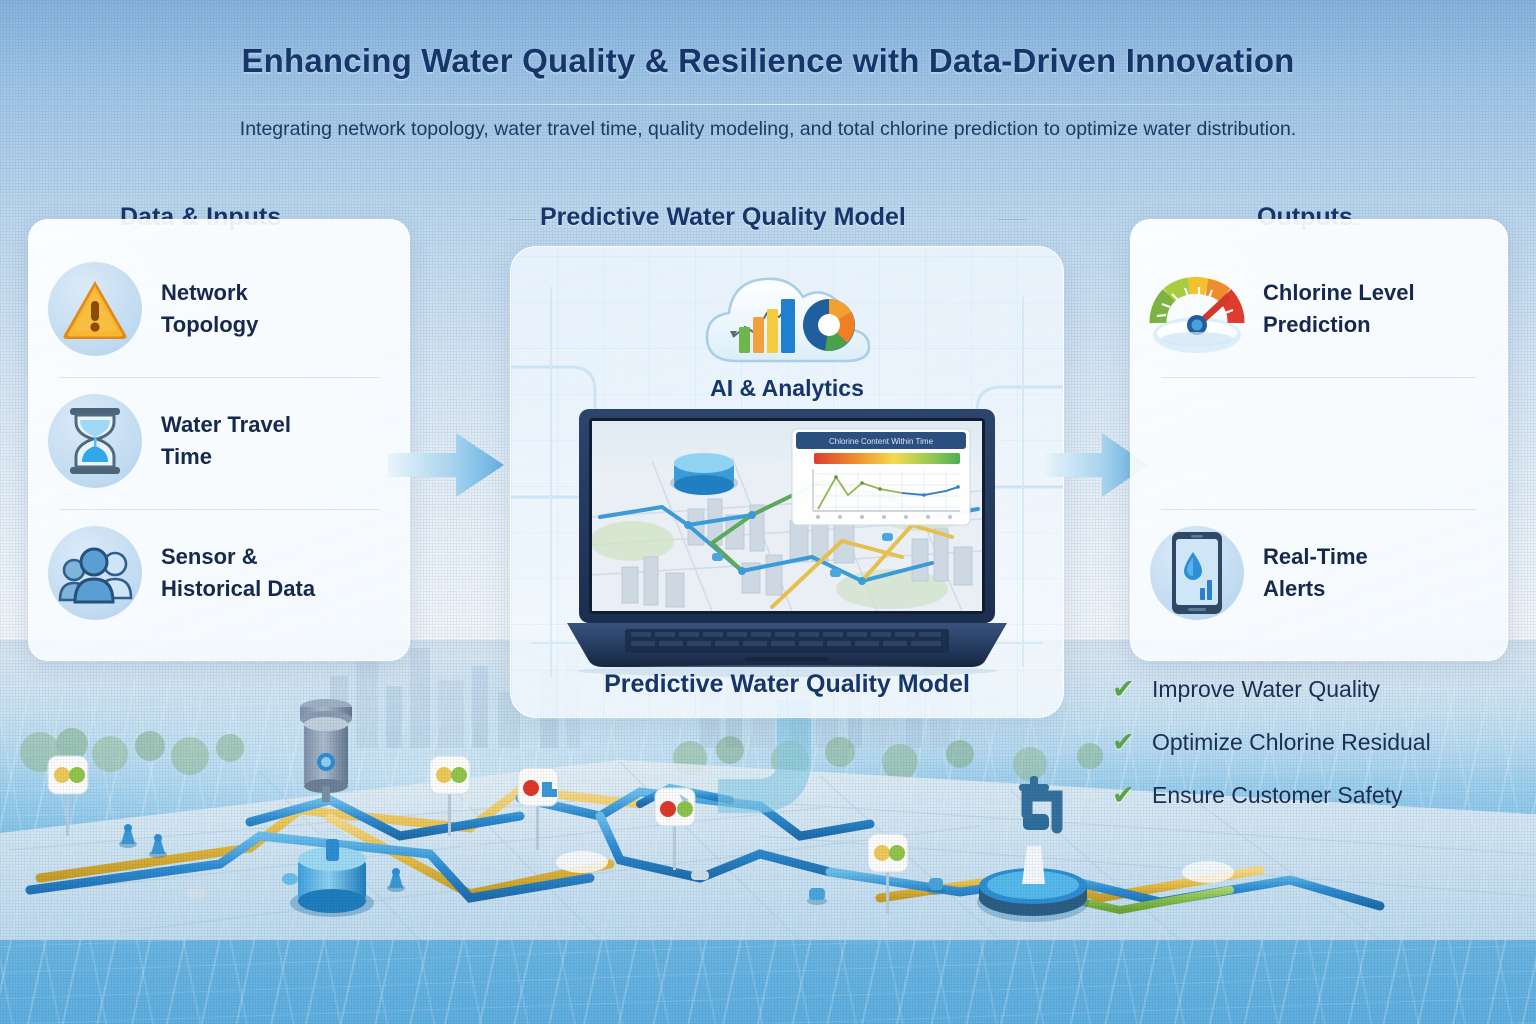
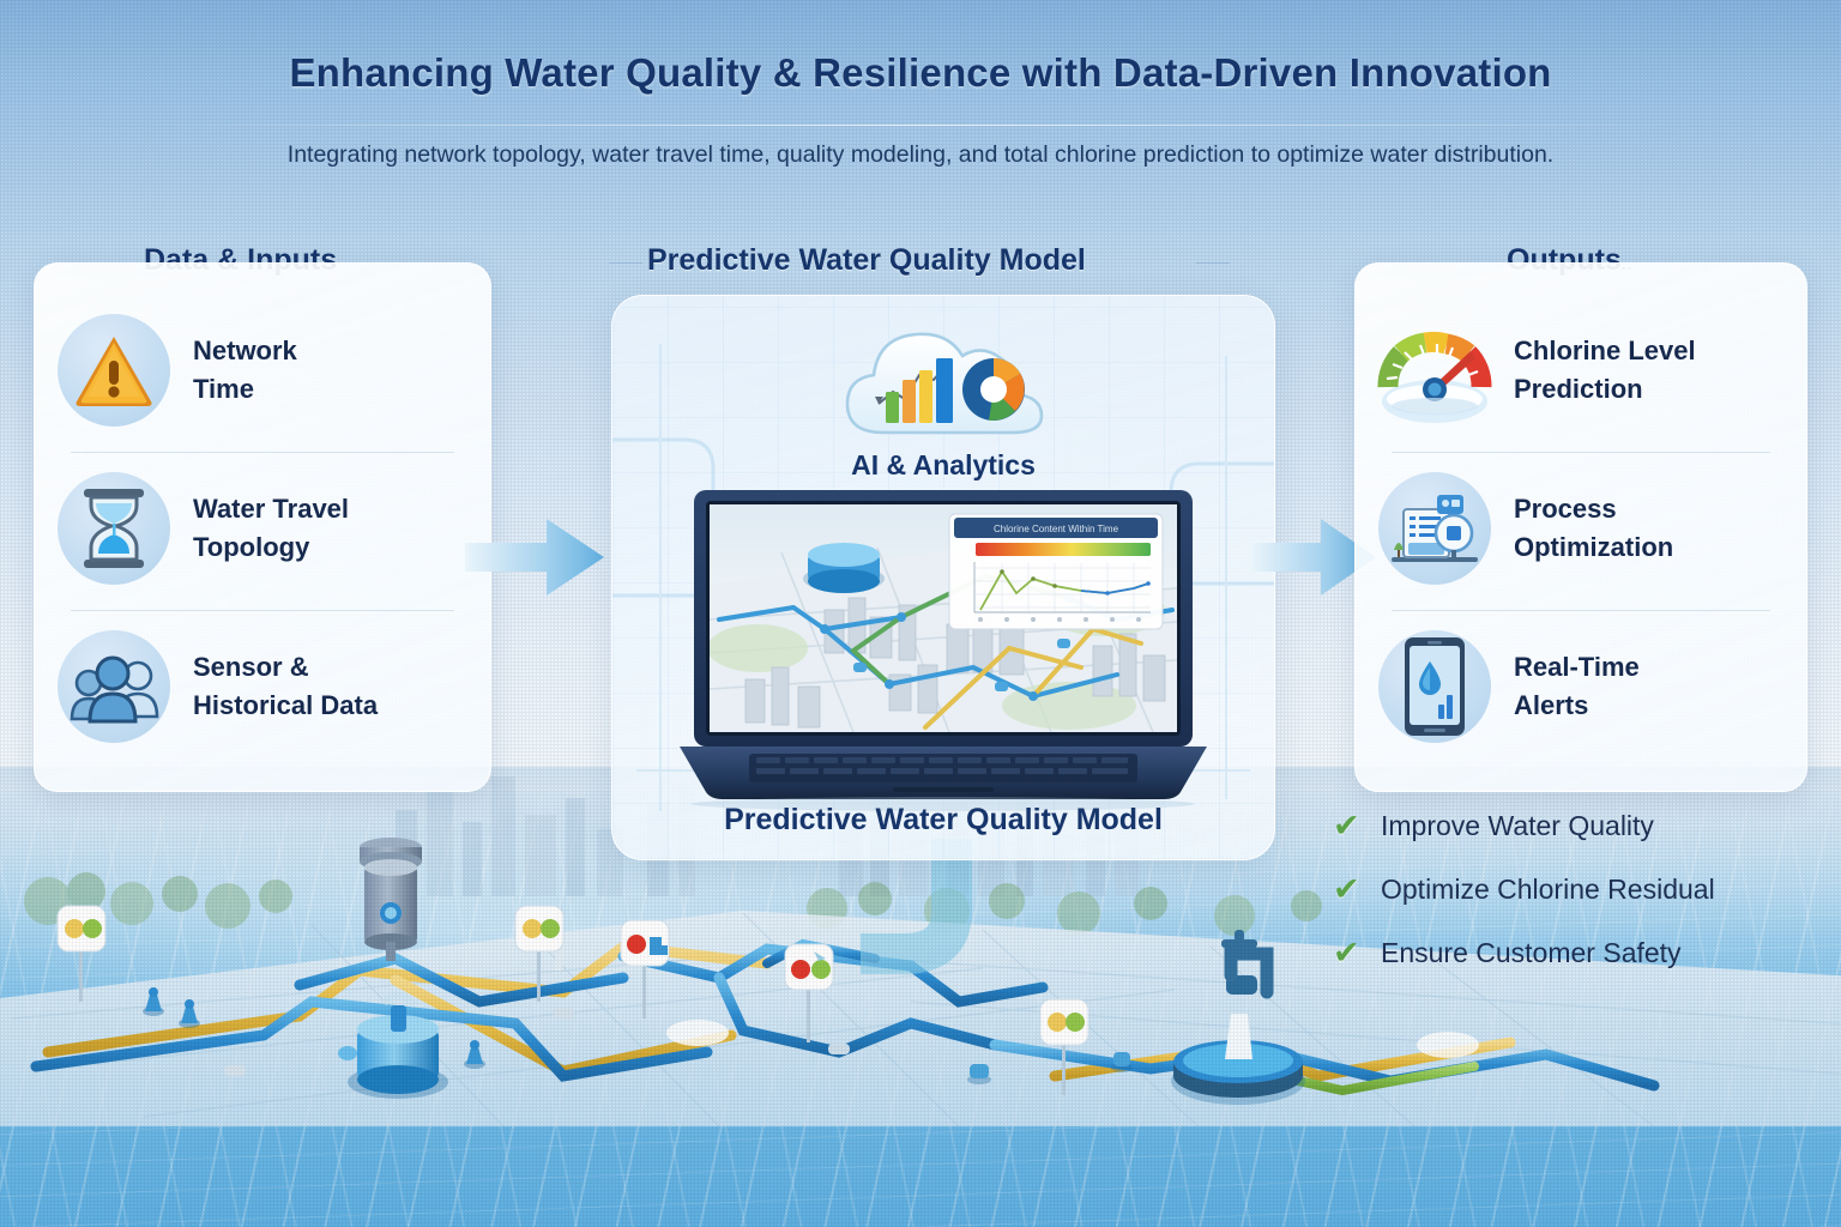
  Enhancing Water Quality & Resilience with Data-Driven Innovation
  Integrating network topology, water travel time, quality modeling, and total chlorine prediction to optimize water distribution.
  Data & Inputs
  Predictive Water Quality Model
  Outputs
  Network
- Topology
+ Time
  Water Travel
- Time
+ Topology
  Sensor &
  Historical Data
  AI & Analytics
  Chlorine Content Within Time
  Predictive Water Quality Model
  Chlorine Level
  Prediction
+ Process
+ Optimization
  Real-Time
  Alerts
  ✔
  Improve Water Quality
  ✔
  Optimize Chlorine Residual
  ✔
  Ensure Customer Safety
